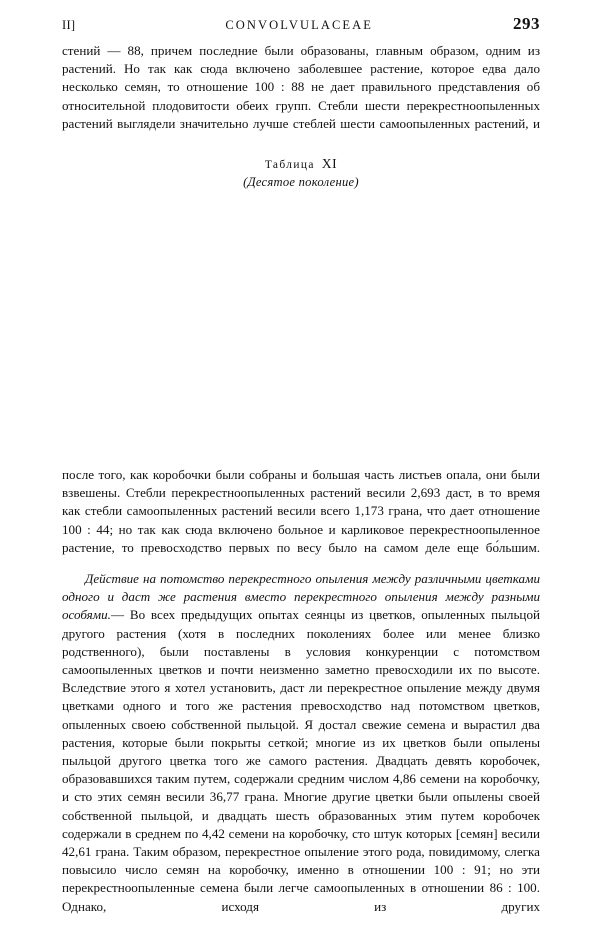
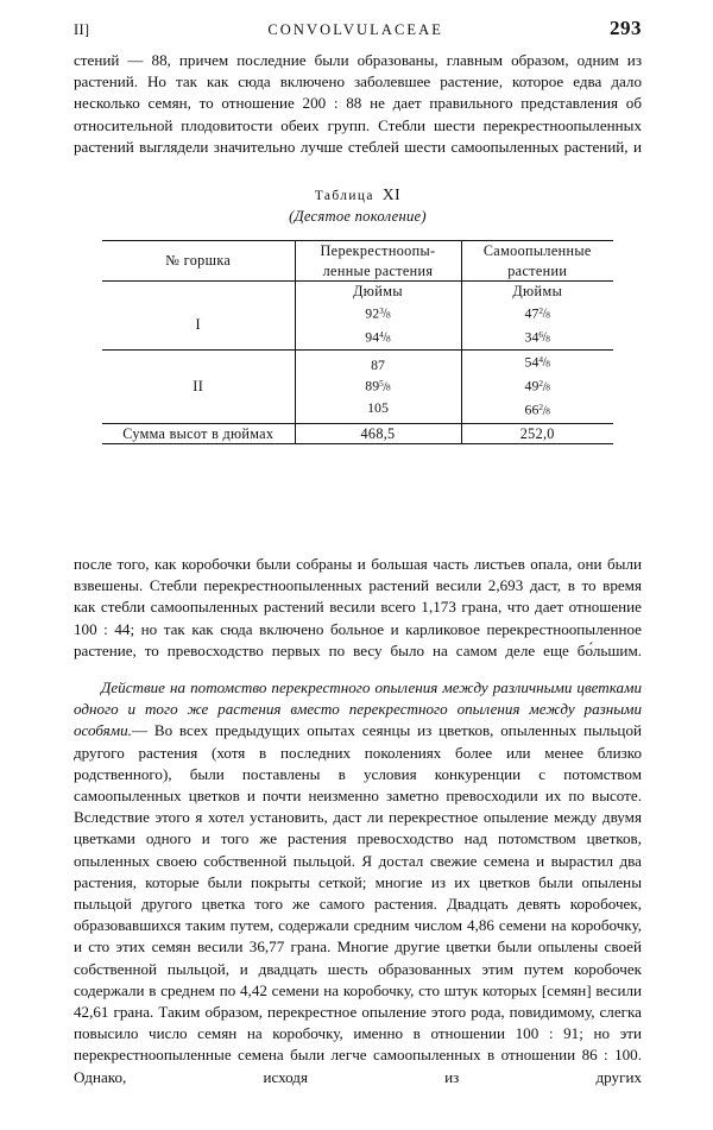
  II]
  CONVOLVULACEAE
  293
- стений — 88, причем последние были образованы, главным образом, одним из растений. Но так как сюда включено заболевшее растение, которое едва дало несколько семян, то отношение 100 : 88 не дает правильного представления об относительной плодовитости обеих групп. Стебли шести перекрестноопыленных растений выглядели значительно лучше стеблей шести самоопыленных растений, и
+ стений — 88, причем последние были образованы, главным образом, одним из растений. Но так как сюда включено заболевшее растение, которое едва дало несколько семян, то отношение 200 : 88 не дает правильного представления об относительной плодовитости обеих групп. Стебли шести перекрестноопыленных растений выглядели значительно лучше стеблей шести самоопыленных растений, и
  Таблица XI
  (Десятое поколение)
+ № горшка	Перекрестноопы- ленные растения	Самоопыленные растении
+ 	Дюймы	Дюймы
+ I	923/8 944/8	472/8 346/8
+ II	87 895/8 105	544/8 492/8 662/8
+ Сумма высот в дюймах	468,5	252,0
  после того, как коробочки были собраны и большая часть листьев опала, они были взвешены. Стебли перекрестноопыленных растений весили 2,693 даст, в то время как стебли самоопыленных растений весили всего 1,173 грана, что дает отношение 100 : 44; но так как сюда включено больное и карликовое перекрестноопыленное растение, то превосходство первых по весу было на самом деле еще бо́льшим.
- Действие на потомство перекрестного опыления между различными цветками одного и даст же растения вместо перекрестного опыления между разными особями.— Во всех предыдущих опытах сеянцы из цветков, опыленных пыльцой другого растения (хотя в последних поколениях более или менее близко родственного), были поставлены в условия конкуренции с потомством самоопыленных цветков и почти неизменно заметно превосходили их по высоте. Вследствие этого я хотел установить, даст ли перекрестное опыление между двумя цветками одного и того же растения превосходство над потомством цветков, опыленных своею собственной пыльцой. Я достал свежие семена и вырастил два растения, которые были покрыты сеткой; многие из их цветков были опылены пыльцой другого цветка того же самого растения. Двадцать девять коробочек, образовавшихся таким путем, содержали средним числом 4,86 семени на коробочку, и сто этих семян весили 36,77 грана. Многие другие цветки были опылены своей собственной пыльцой, и двадцать шесть образованных этим путем коробочек содержали в среднем по 4,42 семени на коробочку, сто штук которых [семян] весили 42,61 грана. Таким образом, перекрестное опыление этого рода, повидимому, слегка повысило число семян на коробочку, именно в отношении 100 : 91; но эти перекрестноопыленные семена были легче самоопыленных в отношении 86 : 100. Однако, исходя из других
+ Действие на потомство перекрестного опыления между различными цветками одного и того же растения вместо перекрестного опыления между разными особями.— Во всех предыдущих опытах сеянцы из цветков, опыленных пыльцой другого растения (хотя в последних поколениях более или менее близко родственного), были поставлены в условия конкуренции с потомством самоопыленных цветков и почти неизменно заметно превосходили их по высоте. Вследствие этого я хотел установить, даст ли перекрестное опыление между двумя цветками одного и того же растения превосходство над потомством цветков, опыленных своею собственной пыльцой. Я достал свежие семена и вырастил два растения, которые были покрыты сеткой; многие из их цветков были опылены пыльцой другого цветка того же самого растения. Двадцать девять коробочек, образовавшихся таким путем, содержали средним числом 4,86 семени на коробочку, и сто этих семян весили 36,77 грана. Многие другие цветки были опылены своей собственной пыльцой, и двадцать шесть образованных этим путем коробочек содержали в среднем по 4,42 семени на коробочку, сто штук которых [семян] весили 42,61 грана. Таким образом, перекрестное опыление этого рода, повидимому, слегка повысило число семян на коробочку, именно в отношении 100 : 91; но эти перекрестноопыленные семена были легче самоопыленных в отношении 86 : 100. Однако, исходя из других
